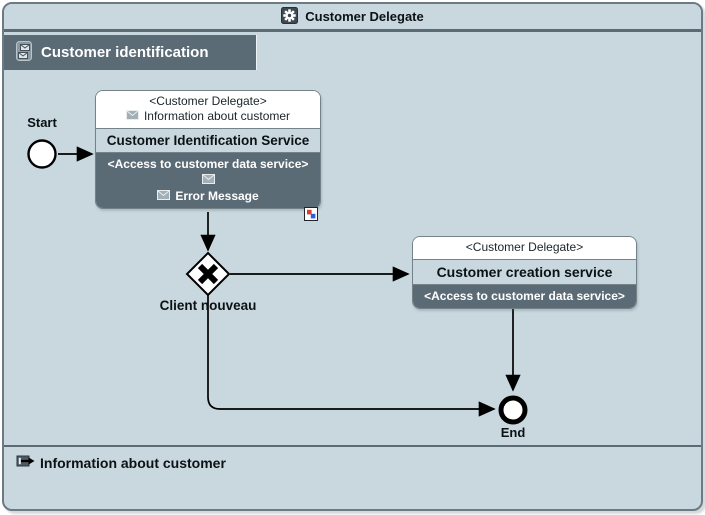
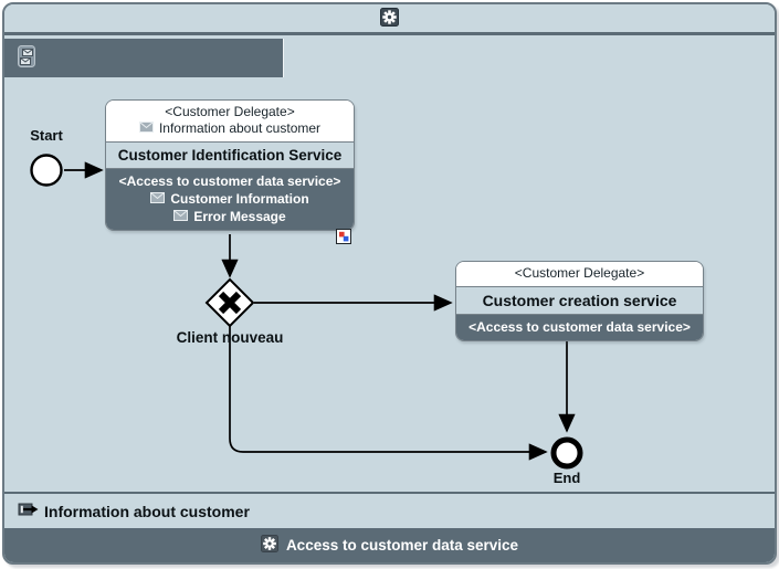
- Customer Delegate
- Customer identification
  Start
  Client nouveau
  End
  <Customer Delegate>
  Information about customer
  Customer Identification Service
  <Access to customer data service>
+ Customer Information
  Error Message
  <Customer Delegate>
  Customer creation service
  <Access to customer data service>
  Information about customer
+ Access to customer data service
